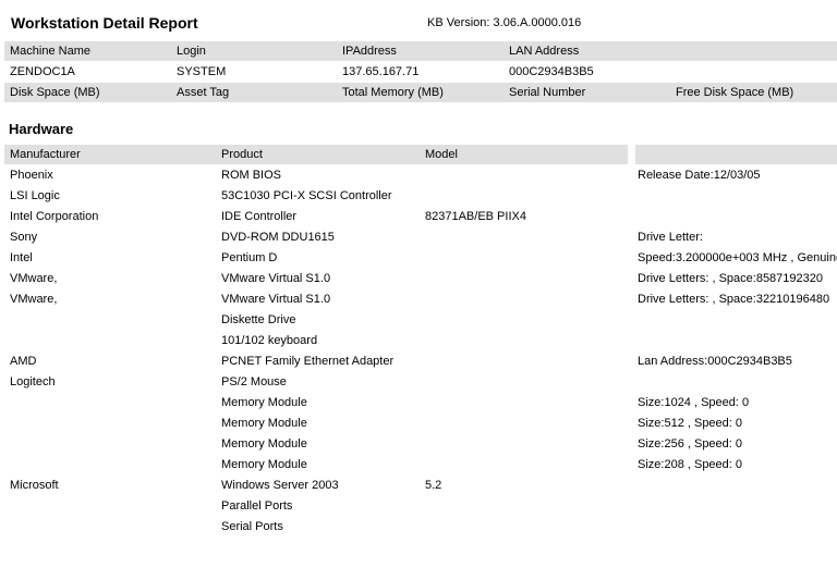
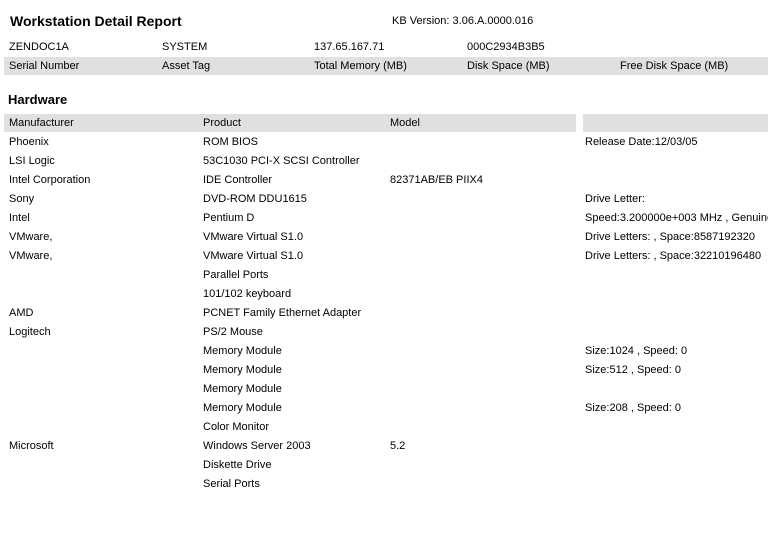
  Workstation Detail Report
  KB Version: 3.06.A.0000.016
- Machine Name
- Login
- IPAddress
- LAN Address
  ZENDOC1A
  SYSTEM
  137.65.167.71
  000C2934B3B5
- Disk Space (MB)
+ Serial Number
  Asset Tag
  Total Memory (MB)
- Serial Number
+ Disk Space (MB)
  Free Disk Space (MB)
  Hardware
  Manufacturer
  Product
  Model
  Phoenix
  ROM BIOS
  Release Date:12/03/05
  LSI Logic
  53C1030 PCI-X SCSI Controller
  Intel Corporation
  IDE Controller
  82371AB/EB PIIX4
  Sony
  DVD-ROM DDU1615
  Drive Letter:
  Intel
  Pentium D
  Speed:3.200000e+003 MHz , Genuin
  VMware,
  VMware Virtual S1.0
  Drive Letters: , Space:8587192320
  VMware,
  VMware Virtual S1.0
  Drive Letters: , Space:32210196480
- Diskette Drive
+ Parallel Ports
  101/102 keyboard
  AMD
  PCNET Family Ethernet Adapter
- Lan Address:000C2934B3B5
  Logitech
  PS/2 Mouse
  Memory Module
  Size:1024 , Speed: 0
  Memory Module
  Size:512 , Speed: 0
  Memory Module
- Size:256 , Speed: 0
  Memory Module
  Size:208 , Speed: 0
+ Color Monitor
  Microsoft
  Windows Server 2003
  5.2
- Parallel Ports
+ Diskette Drive
  Serial Ports
